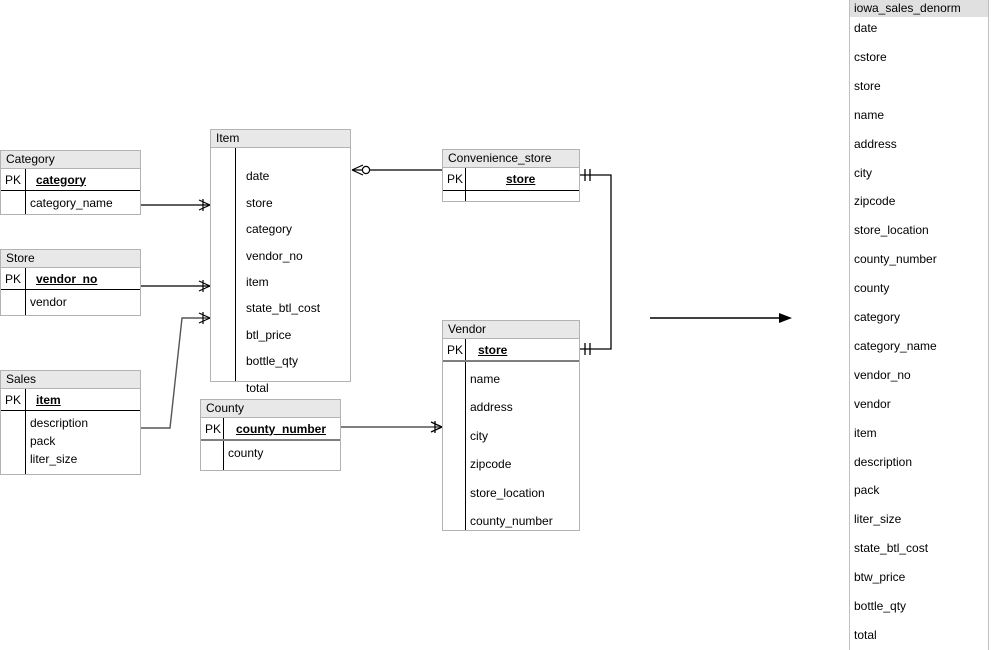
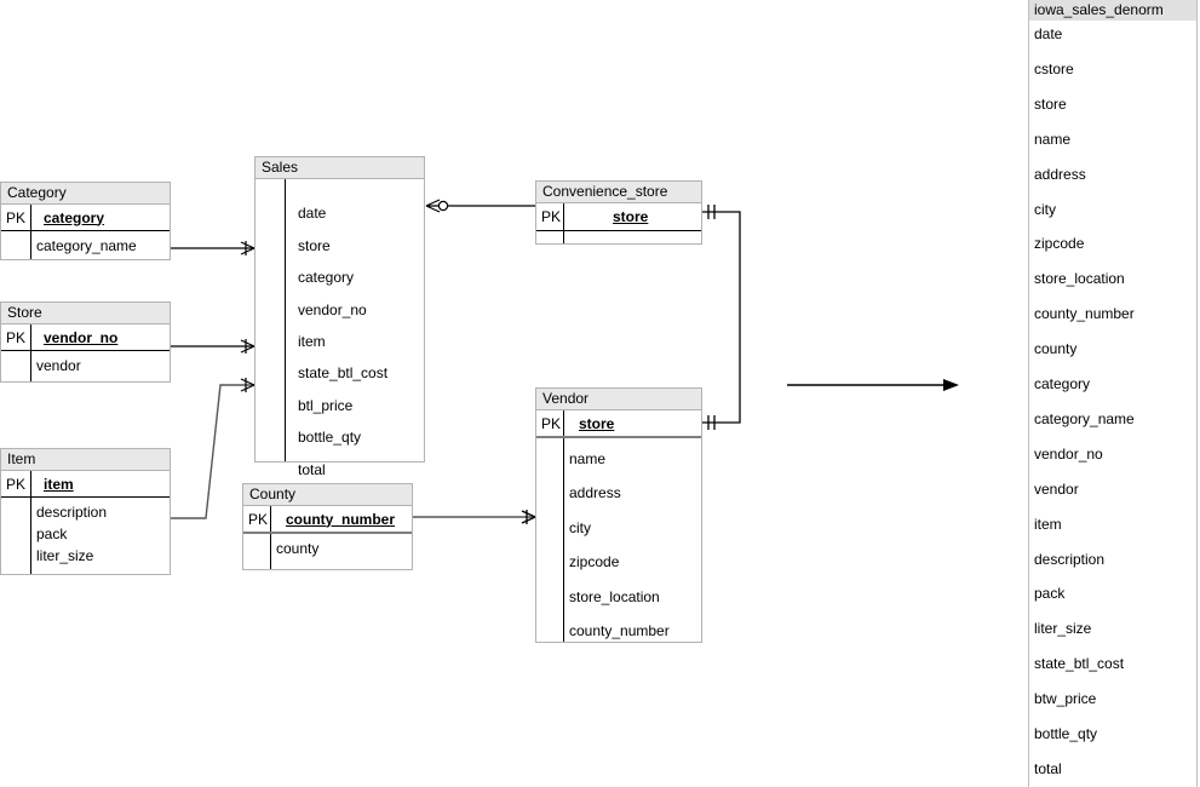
  Category
  PK
  category
  category_name
  Store
  PK
  vendor_no
  vendor
- Sales
+ Item
  PK
  item
  description
  pack
  liter_size
- Item
+ Sales
  date
  store
  category
  vendor_no
  item
  state_btl_cost
  btl_price
  bottle_qty
  total
  County
  PK
  county_number
  county
  Convenience_store
  PK
  store
  Vendor
  PK
  store
  name
  address
  city
  zipcode
  store_location
  county_number
  iowa_sales_denorm
  date
  cstore
  store
  name
  address
  city
  zipcode
  store_location
  county_number
  county
  category
  category_name
  vendor_no
  vendor
  item
  description
  pack
  liter_size
  state_btl_cost
  btw_price
  bottle_qty
  total
